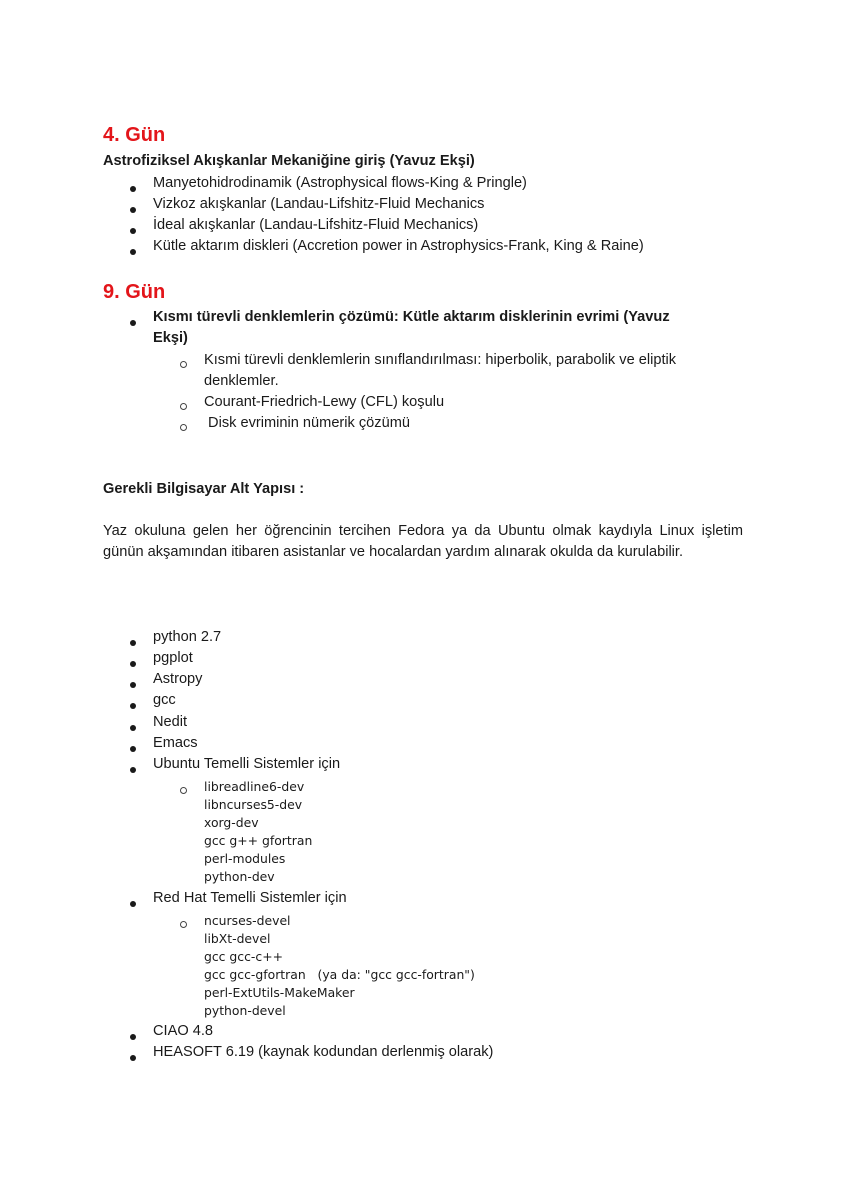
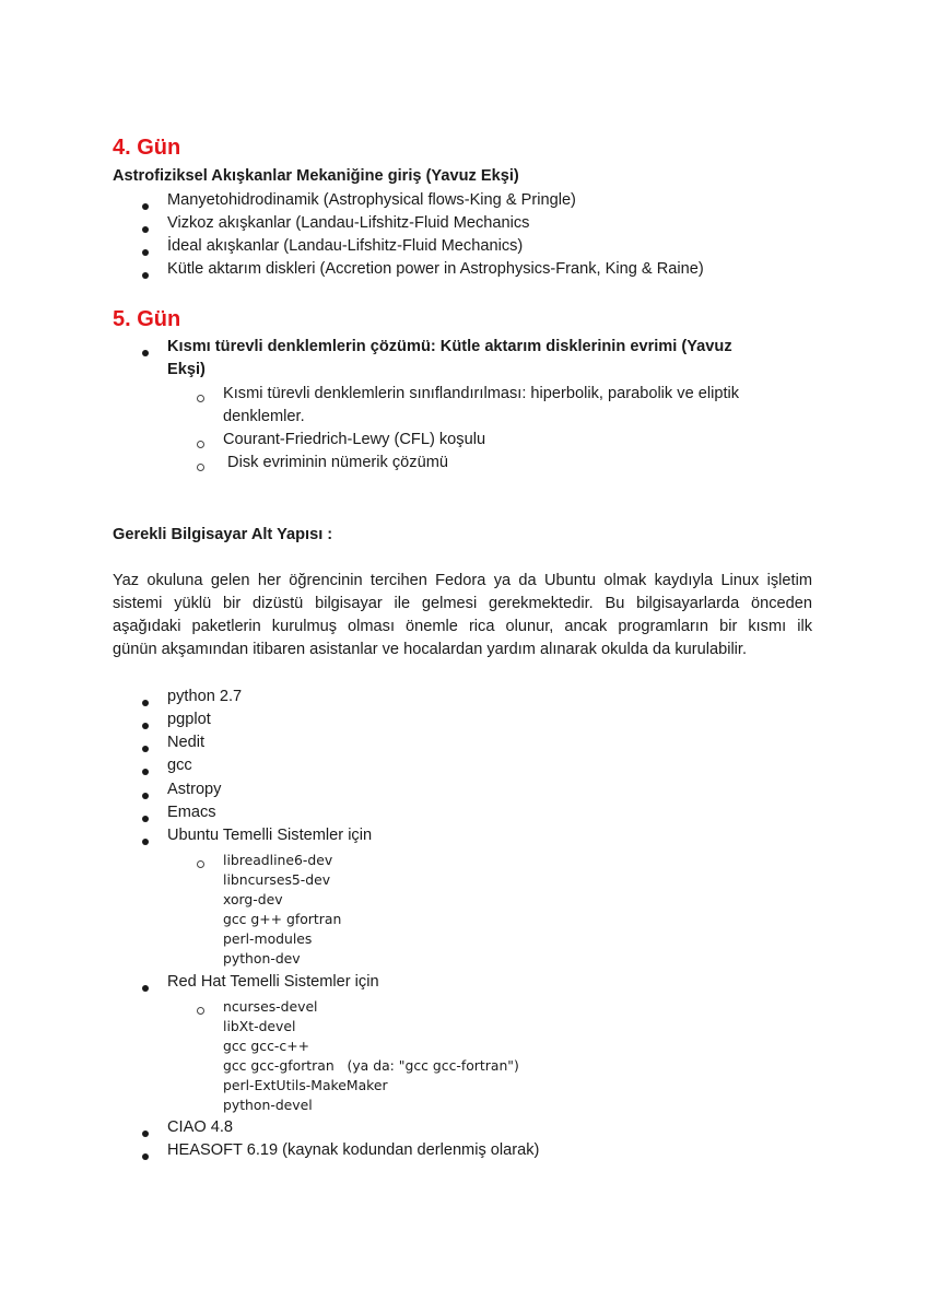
  4. Gün
  Astrofiziksel Akışkanlar Mekaniğine giriş (Yavuz Ekşi)
  Manyetohidrodinamik (Astrophysical flows-King & Pringle)
  Vizkoz akışkanlar (Landau-Lifshitz-Fluid Mechanics
  İdeal akışkanlar (Landau-Lifshitz-Fluid Mechanics)
  Kütle aktarım diskleri (Accretion power in Astrophysics-Frank, King & Raine)
- 9. Gün
+ 5. Gün
  Kısmı türevli denklemlerin çözümü: Kütle aktarım disklerinin evrimi (Yavuz
  Ekşi)
  Kısmi türevli denklemlerin sınıflandırılması: hiperbolik, parabolik ve eliptik
  denklemler.
  Courant-Friedrich-Lewy (CFL) koşulu
  Disk evriminin nümerik çözümü
  Gerekli Bilgisayar Alt Yapısı :
  Yaz okuluna gelen her öğrencinin tercihen Fedora ya da Ubuntu olmak kaydıyla Linux işletim
+ sistemi yüklü bir dizüstü bilgisayar ile gelmesi gerekmektedir. Bu bilgisayarlarda önceden
+ aşağıdaki paketlerin kurulmuş olması önemle rica olunur, ancak programların bir kısmı ilk
  günün akşamından itibaren asistanlar ve hocalardan yardım alınarak okulda da kurulabilir.
  python 2.7
  pgplot
- Astropy
+ Nedit
  gcc
- Nedit
+ Astropy
  Emacs
  Ubuntu Temelli Sistemler için
  libreadline6-dev
  libncurses5-dev
  xorg-dev
  gcc g++ gfortran
  perl-modules
  python-dev
  Red Hat Temelli Sistemler için
  ncurses-devel
  libXt-devel
  gcc gcc-c++
  gcc gcc-gfortran (ya da: "gcc gcc-fortran")
  perl-ExtUtils-MakeMaker
  python-devel
  CIAO 4.8
  HEASOFT 6.19 (kaynak kodundan derlenmiş olarak)
